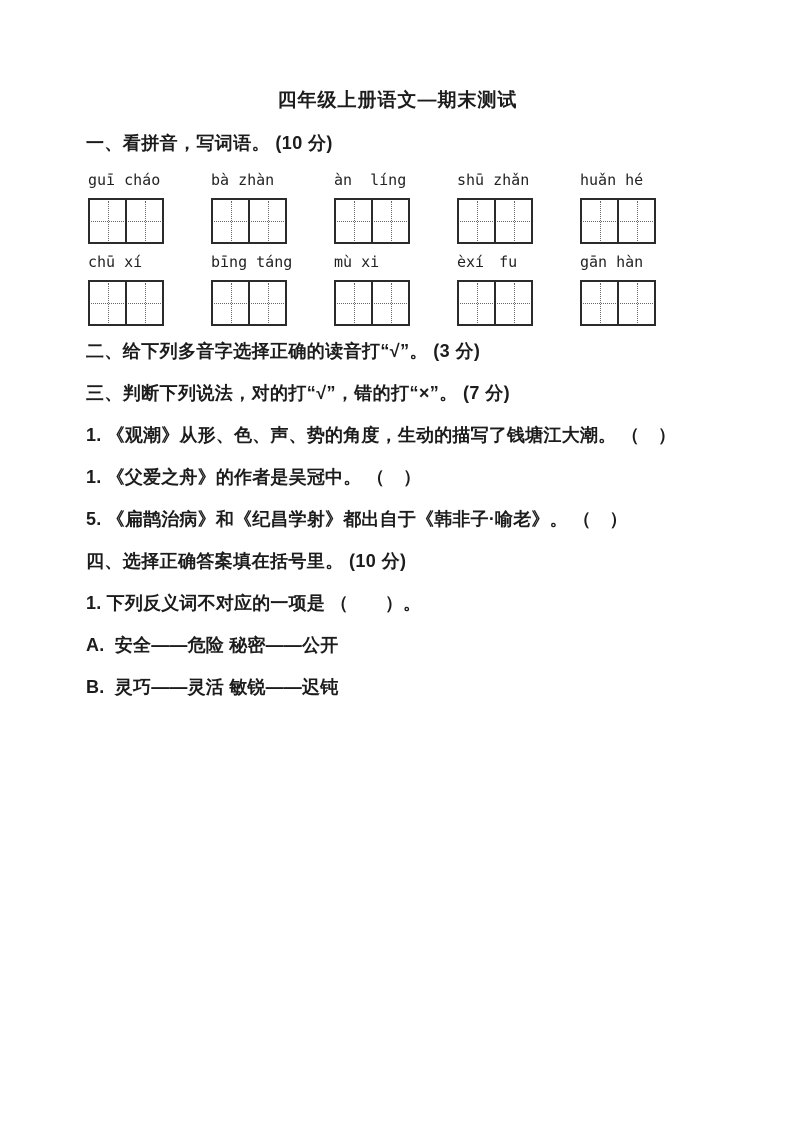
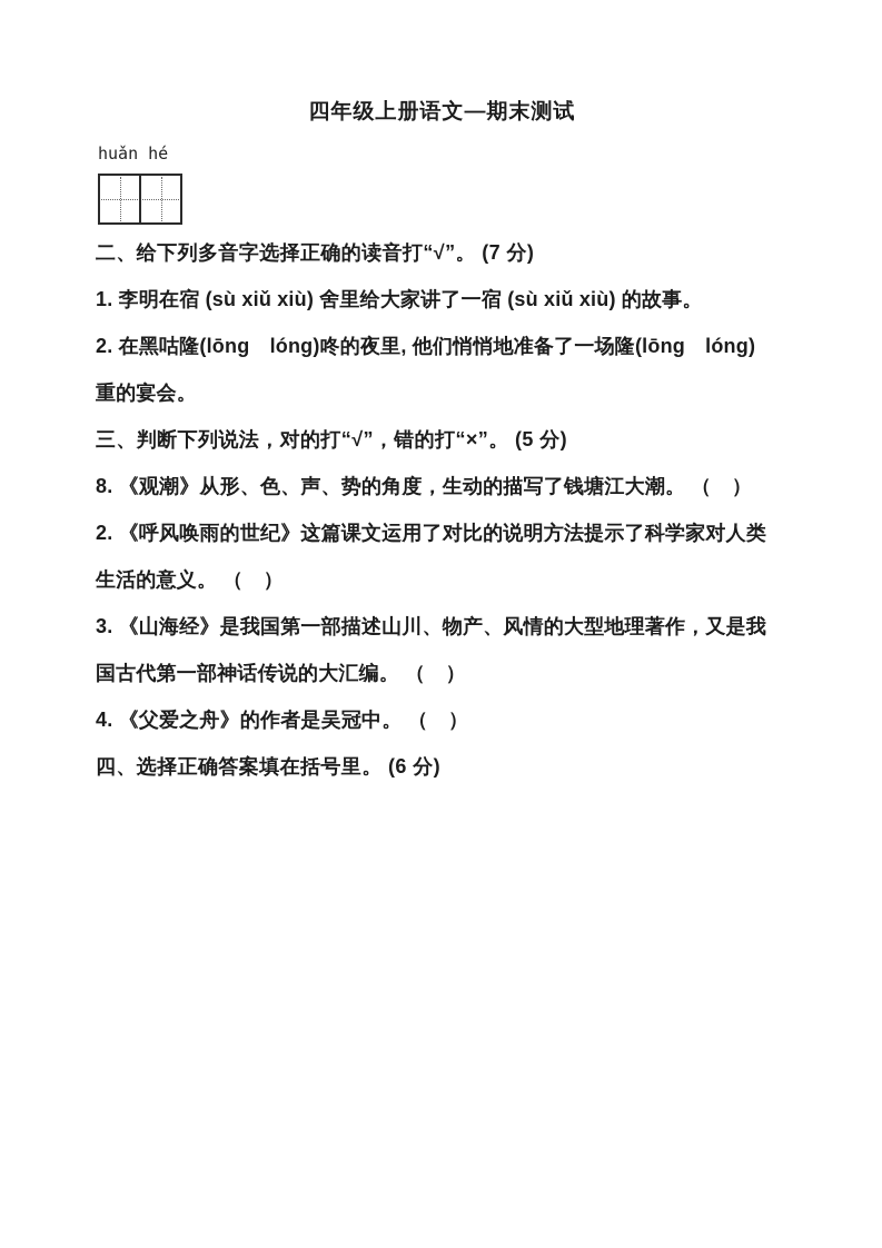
  四年级上册语文—期末测试
- 一、看拼音，写词语。 (10 分)
- guī cháo
- bà zhàn
- àn líng
- shū zhǎn
  huǎn hé
- chū xí
- bīng táng
- mù xi
- èxí fu
- gān hàn
- 二、给下列多音字选择正确的读音打“√”。 (3 分)
+ 二、给下列多音字选择正确的读音打“√”。 (7 分)
+ 1. 李明在宿 (sù xiǔ xiù) 舍里给大家讲了一宿 (sù xiǔ xiù) 的故事。
+ 2. 在黑咕隆(lōng lóng)咚的夜里, 他们悄悄地准备了一场隆(lōng lóng)
+ 重的宴会。
- 三、判断下列说法，对的打“√”，错的打“×”。 (7 分)
+ 三、判断下列说法，对的打“√”，错的打“×”。 (5 分)
- 1. 《观潮》从形、色、声、势的角度，生动的描写了钱塘江大潮。 （ ）
+ 8. 《观潮》从形、色、声、势的角度，生动的描写了钱塘江大潮。 （ ）
+ 2. 《呼风唤雨的世纪》这篇课文运用了对比的说明方法提示了科学家对人类
+ 生活的意义。 （ ）
+ 3. 《山海经》是我国第一部描述山川、物产、风情的大型地理著作，又是我
+ 国古代第一部神话传说的大汇编。 （ ）
- 1. 《父爱之舟》的作者是吴冠中。 （ ）
+ 4. 《父爱之舟》的作者是吴冠中。 （ ）
- 5. 《扁鹊治病》和《纪昌学射》都出自于《韩非子·喻老》。 （ ）
- 四、选择正确答案填在括号里。 (10 分)
+ 四、选择正确答案填在括号里。 (6 分)
- 1. 下列反义词不对应的一项是 （ ）。
- A. 安全——危险 秘密——公开
- B. 灵巧——灵活 敏锐——迟钝
